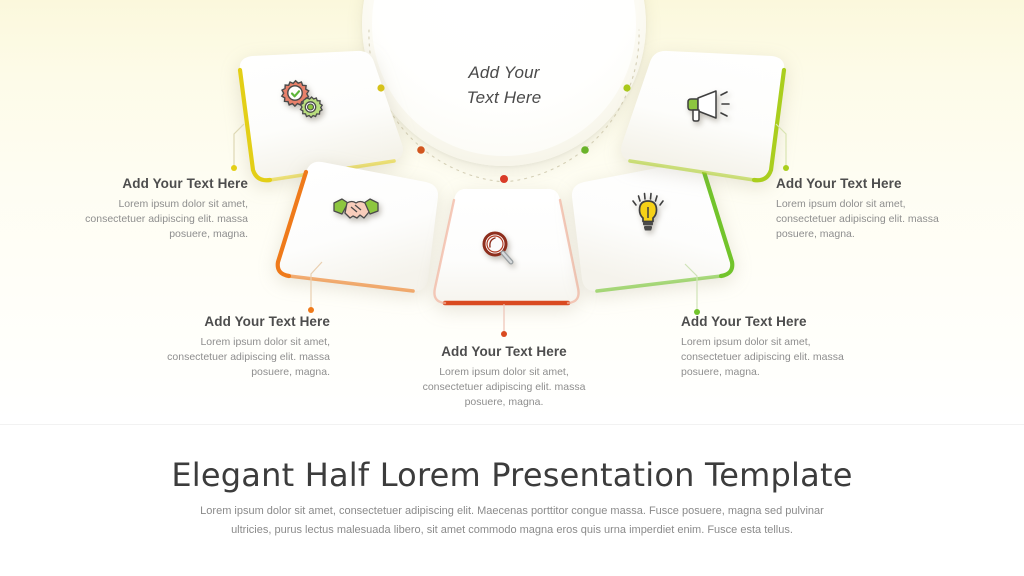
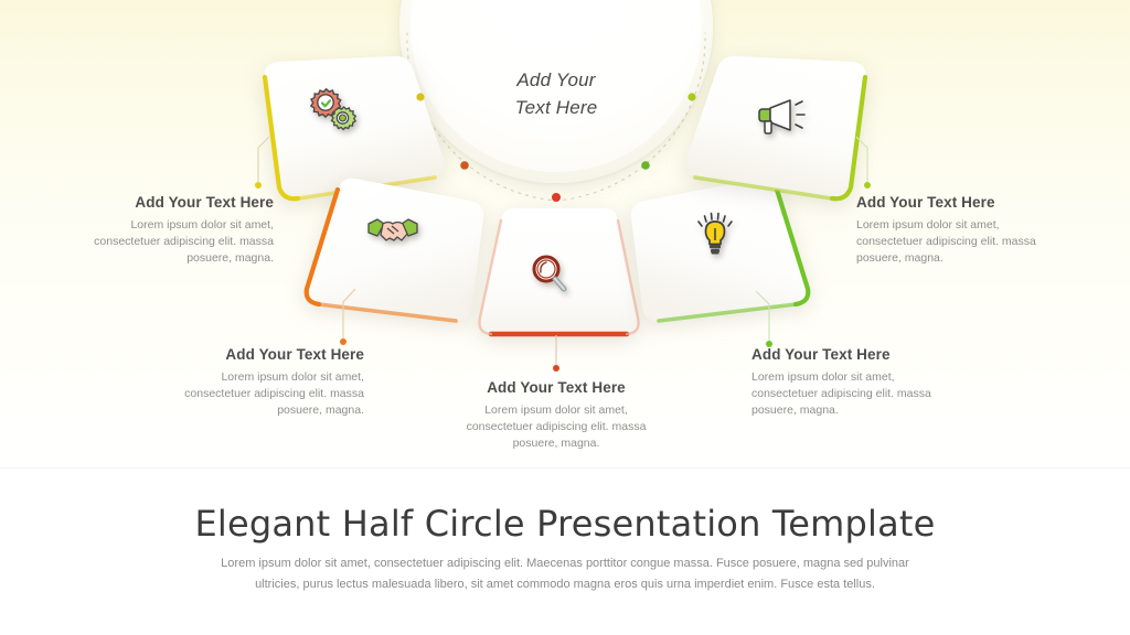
  Add Your
  Text Here
  Add Your Text Here
  Lorem ipsum dolor sit amet, consectetuer adipiscing elit. massa posuere, magna.
  Add Your Text Here
  Lorem ipsum dolor sit amet, consectetuer adipiscing elit. massa posuere, magna.
  Add Your Text Here
  Lorem ipsum dolor sit amet, consectetuer adipiscing elit. massa posuere, magna.
  Add Your Text Here
  Lorem ipsum dolor sit amet, consectetuer adipiscing elit. massa posuere, magna.
  Add Your Text Here
  Lorem ipsum dolor sit amet, consectetuer adipiscing elit. massa posuere, magna.
- Elegant Half Lorem Presentation Template
+ Elegant Half Circle Presentation Template
  Lorem ipsum dolor sit amet, consectetuer adipiscing elit. Maecenas porttitor congue massa. Fusce posuere, magna sed pulvinar ultricies, purus lectus malesuada libero, sit amet commodo magna eros quis urna imperdiet enim. Fusce esta tellus.
